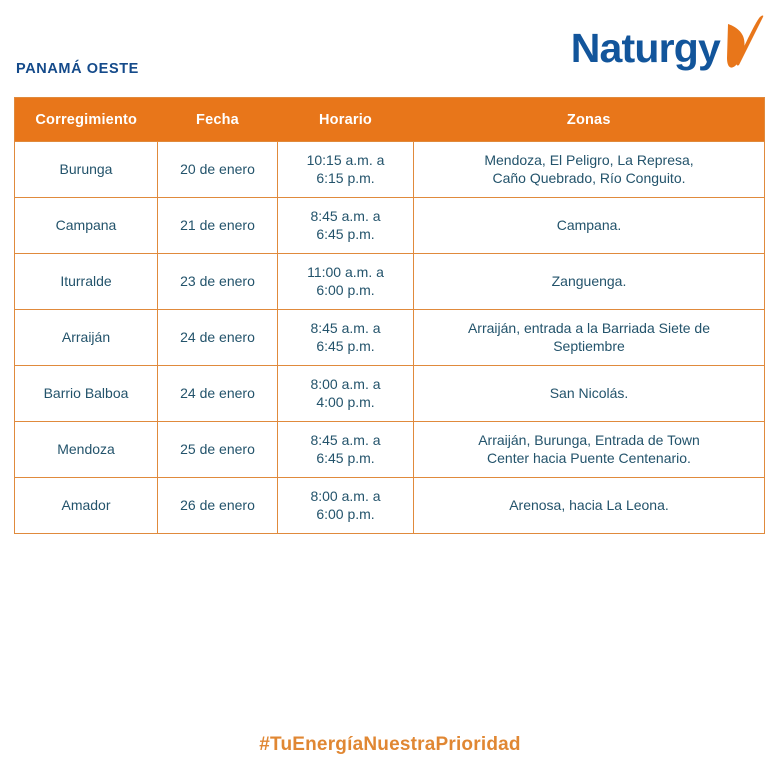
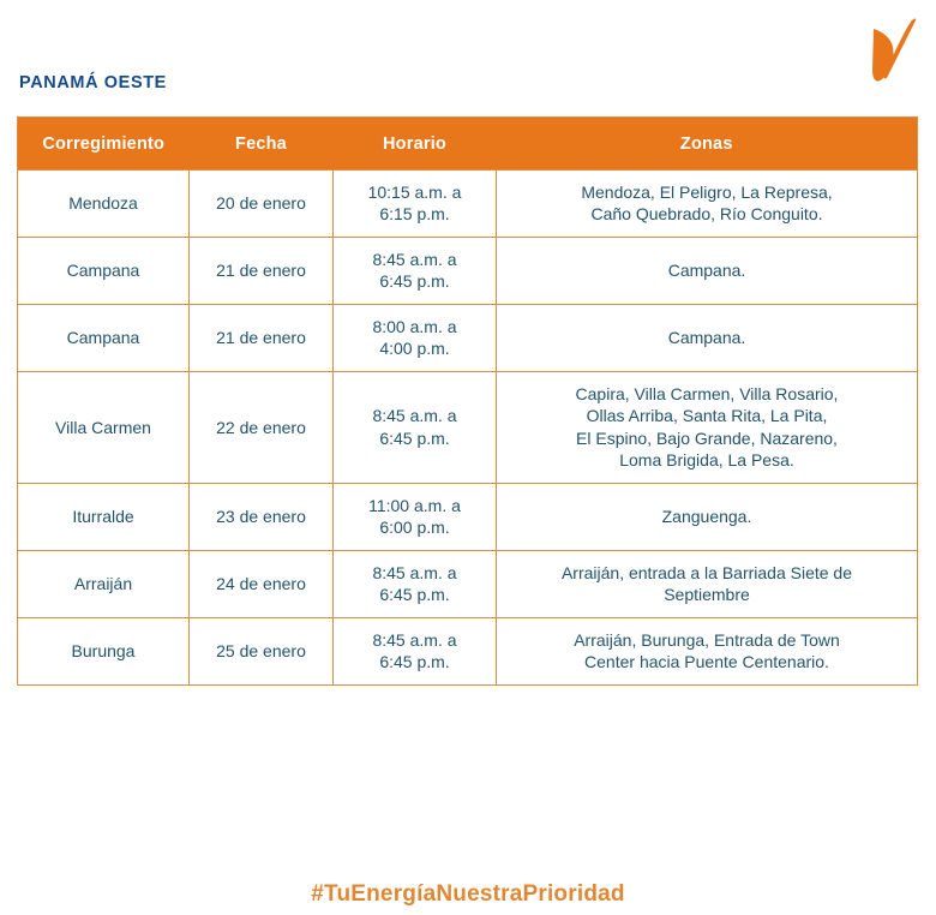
  PANAMÁ OESTE
- Naturgy
  Corregimiento	Fecha	Horario	Zonas
- Burunga	20 de enero	10:15 a.m. a6:15 p.m.	Mendoza, El Peligro, La Represa,Caño Quebrado, Río Conguito.
+ Mendoza	20 de enero	10:15 a.m. a6:15 p.m.	Mendoza, El Peligro, La Represa,Caño Quebrado, Río Conguito.
  Campana	21 de enero	8:45 a.m. a6:45 p.m.	Campana.
+ Campana	21 de enero	8:00 a.m. a4:00 p.m.	Campana.
+ Villa Carmen	22 de enero	8:45 a.m. a6:45 p.m.	Capira, Villa Carmen, Villa Rosario,Ollas Arriba, Santa Rita, La Pita,El Espino, Bajo Grande, Nazareno,Loma Brigida, La Pesa.
  Iturralde	23 de enero	11:00 a.m. a6:00 p.m.	Zanguenga.
  Arraiján	24 de enero	8:45 a.m. a6:45 p.m.	Arraiján, entrada a la Barriada Siete deSeptiembre
- Barrio Balboa	24 de enero	8:00 a.m. a4:00 p.m.	San Nicolás.
- Mendoza	25 de enero	8:45 a.m. a6:45 p.m.	Arraiján, Burunga, Entrada de TownCenter hacia Puente Centenario.
+ Burunga	25 de enero	8:45 a.m. a6:45 p.m.	Arraiján, Burunga, Entrada de TownCenter hacia Puente Centenario.
- Amador	26 de enero	8:00 a.m. a6:00 p.m.	Arenosa, hacia La Leona.
  #TuEnergíaNuestraPrioridad
